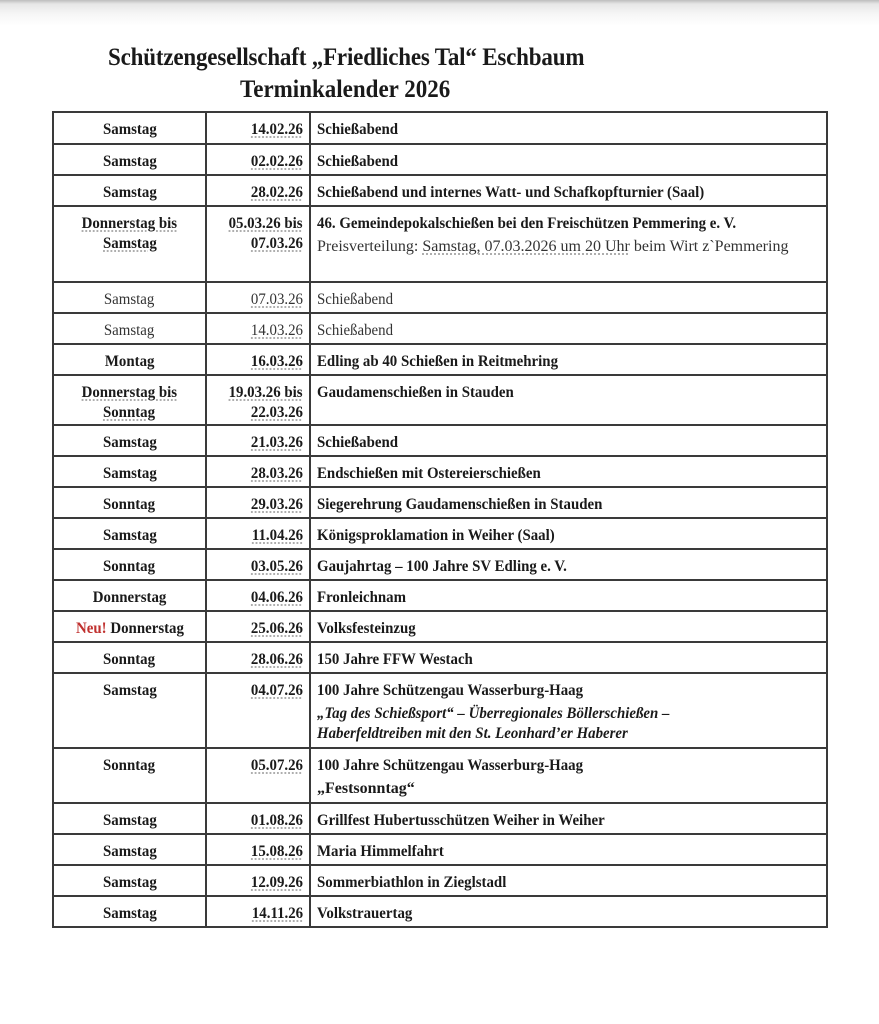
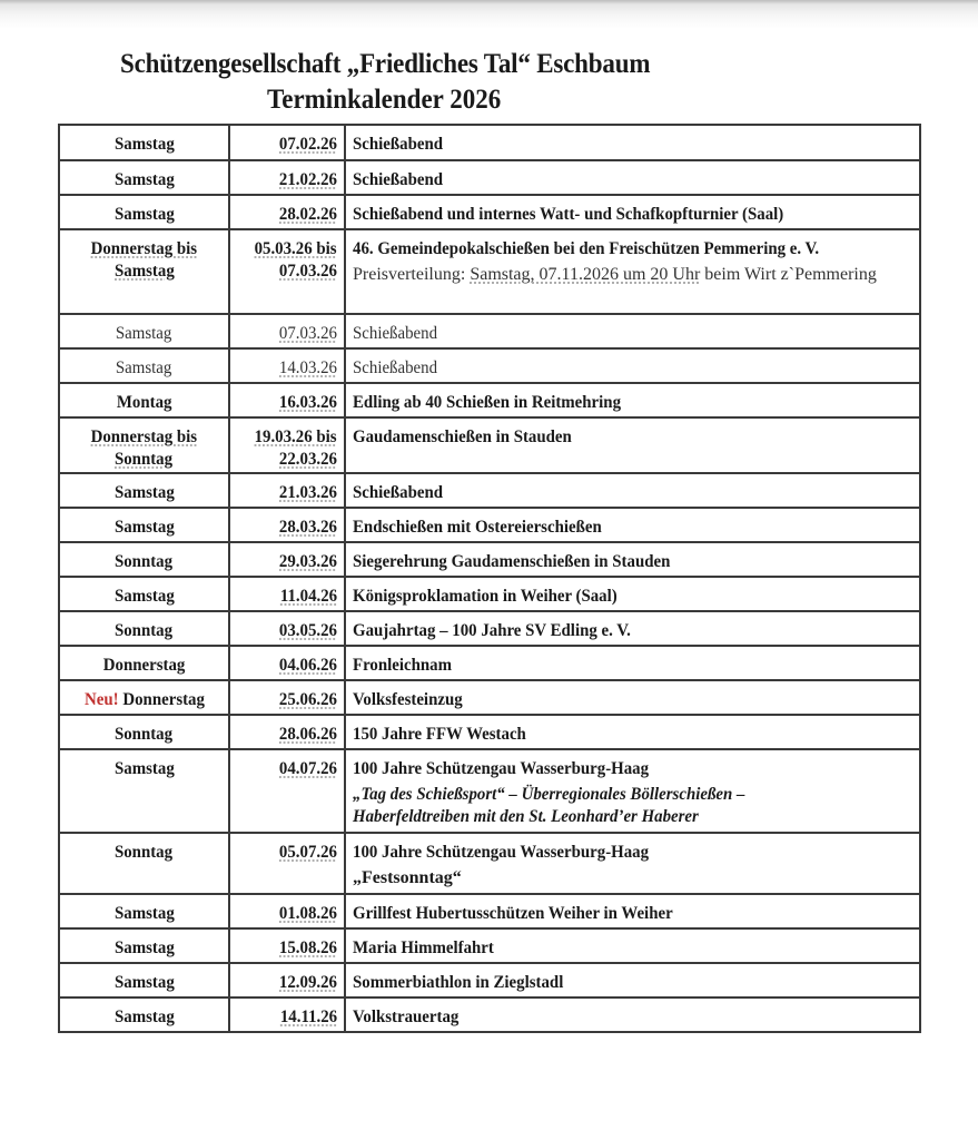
  Schützengesellschaft „Friedliches Tal“ Eschbaum
  Terminkalender 2026
- Samstag	14.02.26	Schießabend
+ Samstag	07.02.26	Schießabend
- Samstag	02.02.26	Schießabend
+ Samstag	21.02.26	Schießabend
  Samstag	28.02.26	Schießabend und internes Watt- und Schafkopfturnier (Saal)
- Donnerstag bis Samstag	05.03.26 bis 07.03.26	46. Gemeindepokalschießen bei den Freischützen Pemmering e. V. Preisverteilung: Samstag, 07.03.2026 um 20 Uhr beim Wirt z`Pemmering
+ Donnerstag bis Samstag	05.03.26 bis 07.03.26	46. Gemeindepokalschießen bei den Freischützen Pemmering e. V. Preisverteilung: Samstag, 07.11.2026 um 20 Uhr beim Wirt z`Pemmering
  Samstag	07.03.26	Schießabend
  Samstag	14.03.26	Schießabend
  Montag	16.03.26	Edling ab 40 Schießen in Reitmehring
  Donnerstag bis Sonntag	19.03.26 bis 22.03.26	Gaudamenschießen in Stauden
  Samstag	21.03.26	Schießabend
  Samstag	28.03.26	Endschießen mit Ostereierschießen
  Sonntag	29.03.26	Siegerehrung Gaudamenschießen in Stauden
  Samstag	11.04.26	Königsproklamation in Weiher (Saal)
  Sonntag	03.05.26	Gaujahrtag – 100 Jahre SV Edling e. V.
  Donnerstag	04.06.26	Fronleichnam
  Neu! Donnerstag	25.06.26	Volksfesteinzug
  Sonntag	28.06.26	150 Jahre FFW Westach
  Samstag	04.07.26	100 Jahre Schützengau Wasserburg-Haag „Tag des Schießsport“ – Überregionales Böllerschießen – Haberfeldtreiben mit den St. Leonhard’er Haberer
  Sonntag	05.07.26	100 Jahre Schützengau Wasserburg-Haag „Festsonntag“
  Samstag	01.08.26	Grillfest Hubertusschützen Weiher in Weiher
  Samstag	15.08.26	Maria Himmelfahrt
  Samstag	12.09.26	Sommerbiathlon in Zieglstadl
  Samstag	14.11.26	Volkstrauertag
